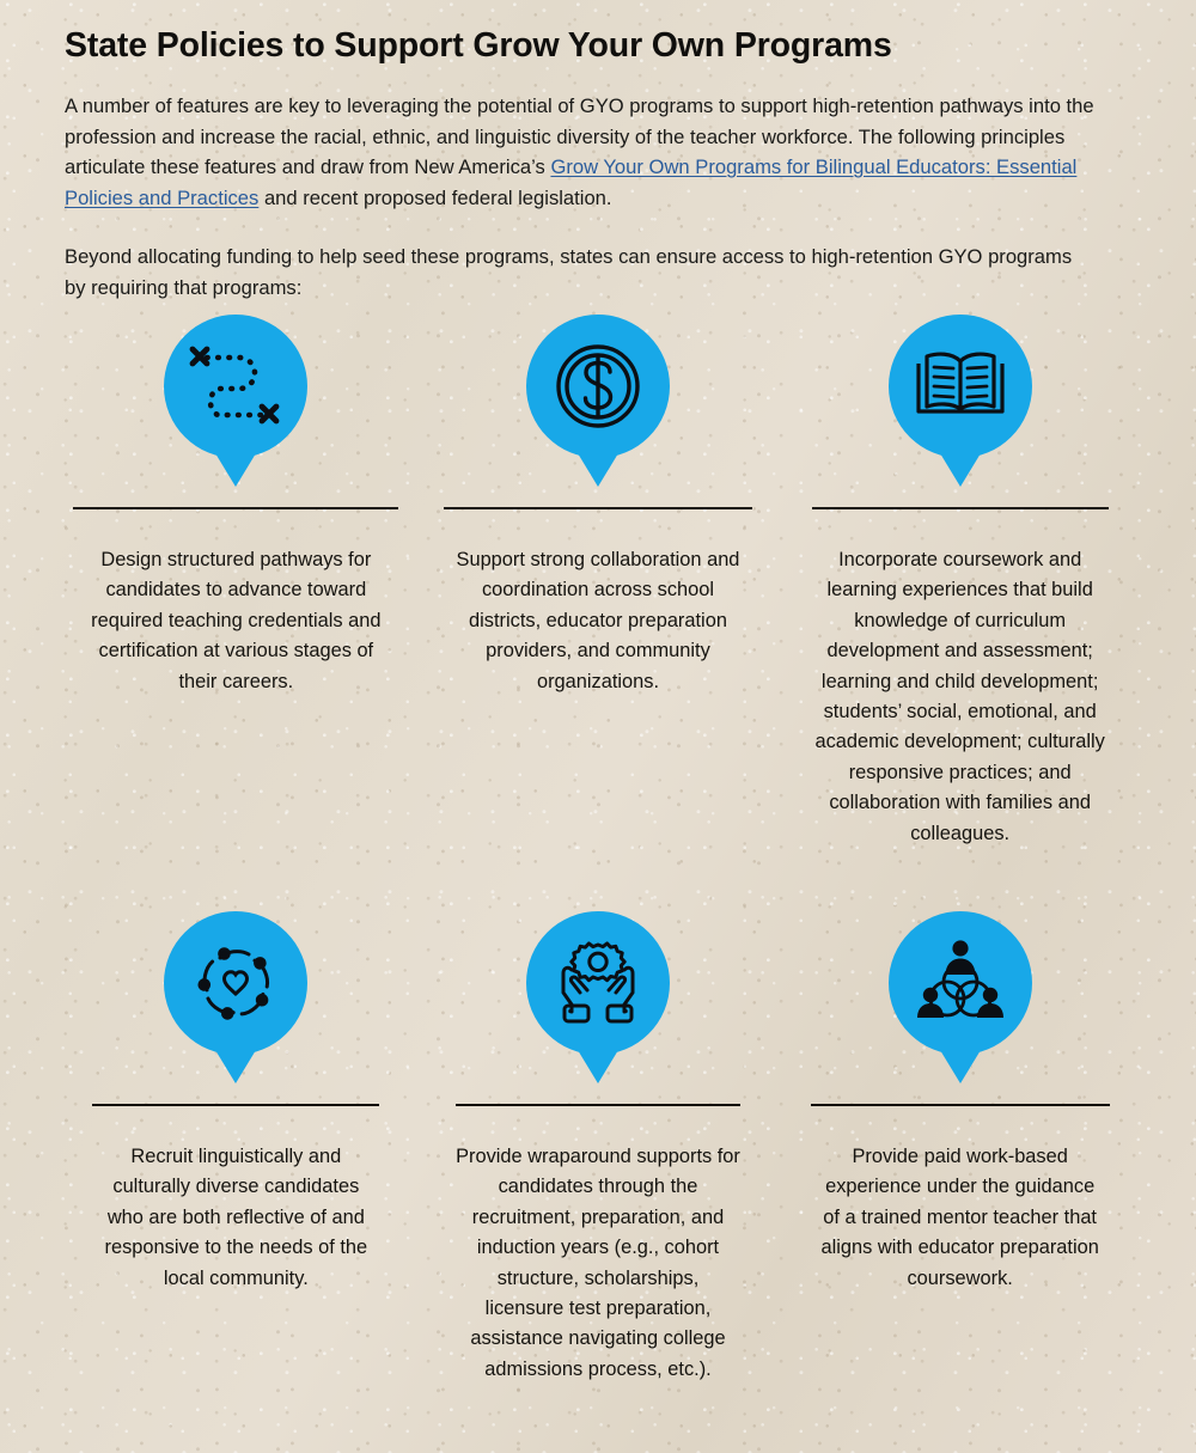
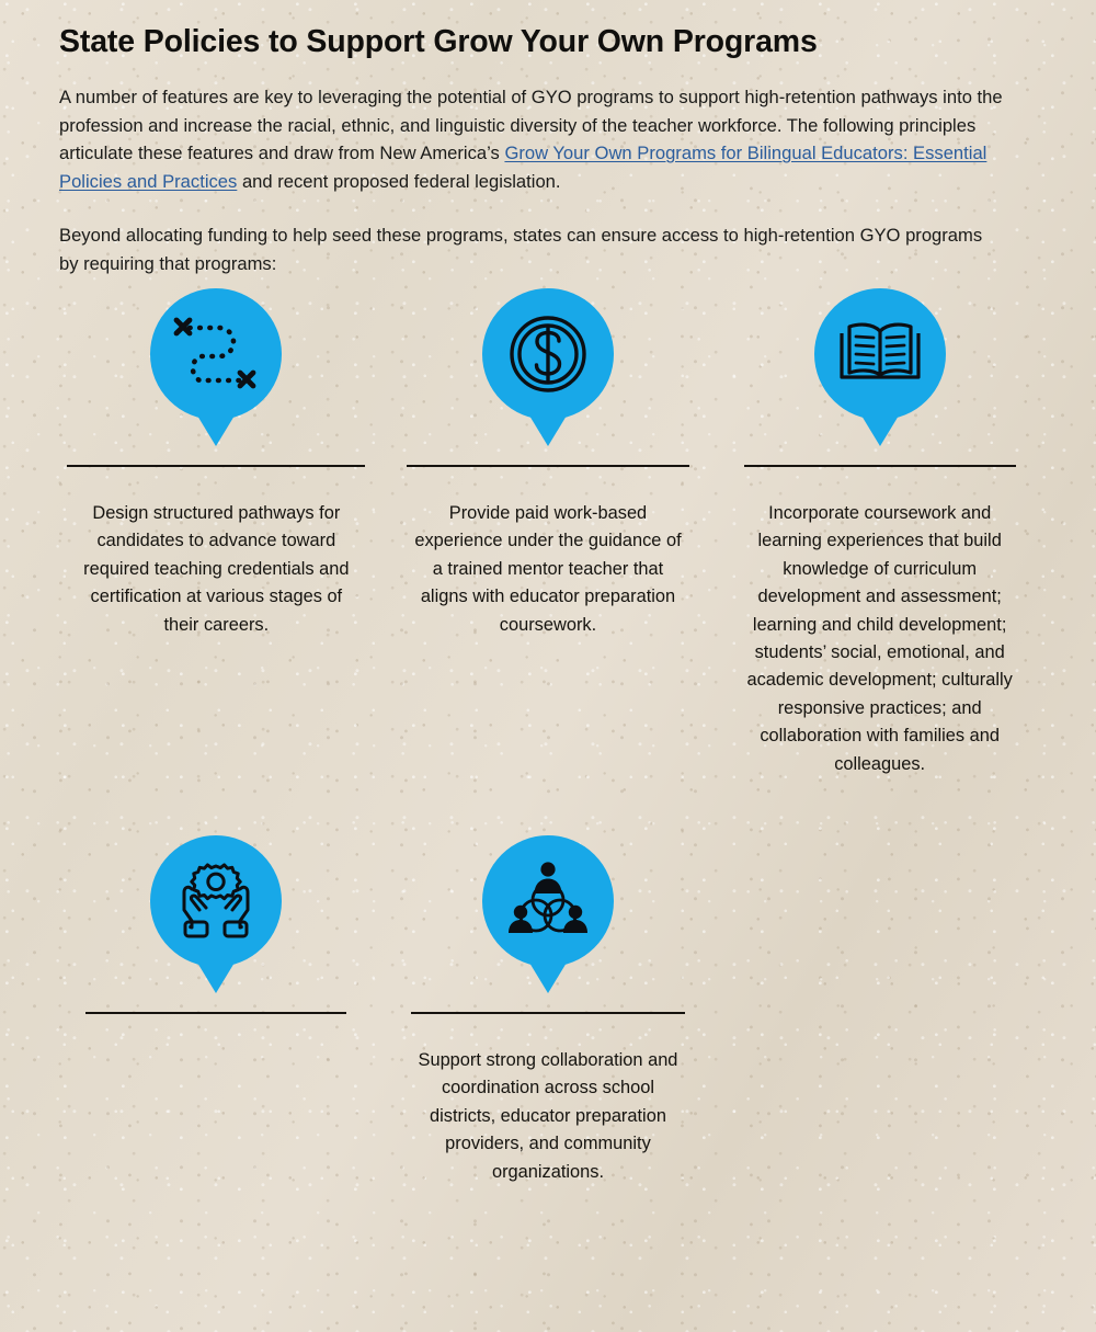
  State Policies to Support Grow Your Own Programs
  A number of features are key to leveraging the potential of GYO programs to support high-retention pathways into the profession and increase the racial, ethnic, and linguistic diversity of the teacher workforce. The following principles articulate these features and draw from New America’s Grow Your Own Programs for Bilingual Educators: Essential Policies and Practices and recent proposed federal legislation.
  Beyond allocating funding to help seed these programs, states can ensure access to high-retention GYO programs by requiring that programs:
  Design structured pathways for candidates to advance toward required teaching credentials and certification at various stages of their careers.
- Support strong collaboration and coordination across school districts, educator preparation providers, and community organizations.
+ Provide paid work-based experience under the guidance of a trained mentor teacher that aligns with educator preparation coursework.
  Incorporate coursework and learning experiences that build knowledge of curriculum development and assessment; learning and child development; students’ social, emotional, and academic development; culturally responsive practices; and collaboration with families and colleagues.
- Recruit linguistically and culturally diverse candidates who are both reflective of and responsive to the needs of the local community.
- Provide wraparound supports for candidates through the recruitment, preparation, and induction years (e.g., cohort structure, scholarships, licensure test preparation, assistance navigating college admissions process, etc.).
- Provide paid work-based experience under the guidance of a trained mentor teacher that aligns with educator preparation coursework.
+ Support strong collaboration and coordination across school districts, educator preparation providers, and community organizations.
